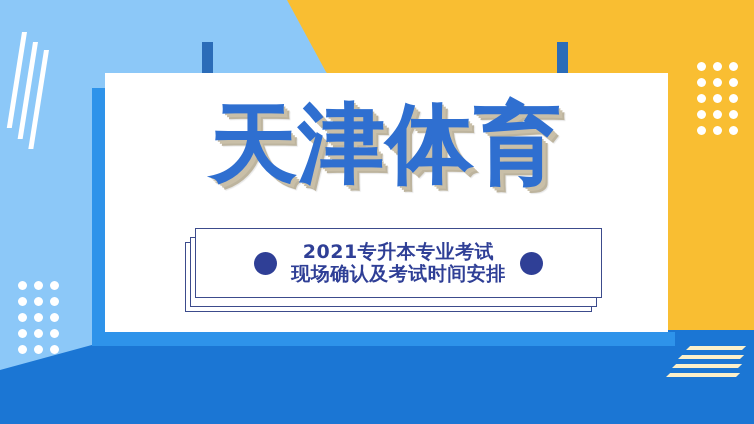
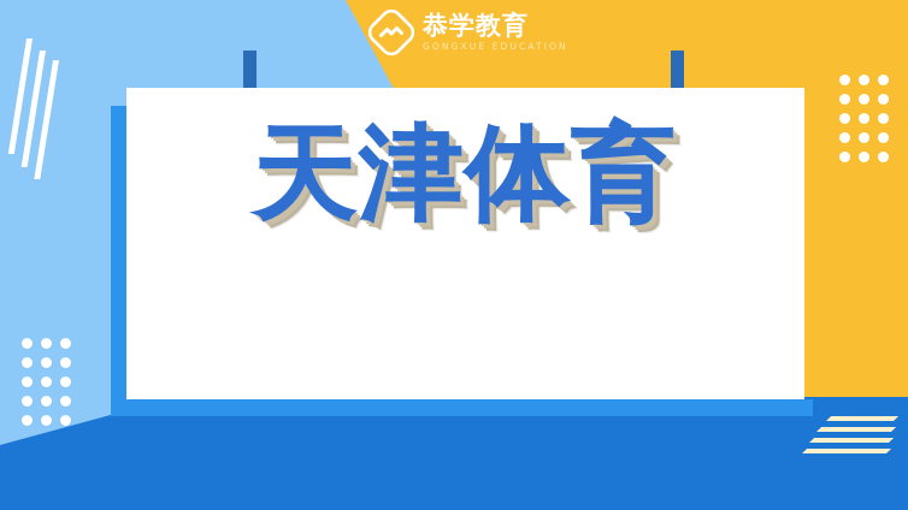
+ 恭学教育
+ GONGXUE EDUCATION
  天津体育
- 2021专升本专业考试
- 现场确认及考试时间安排
